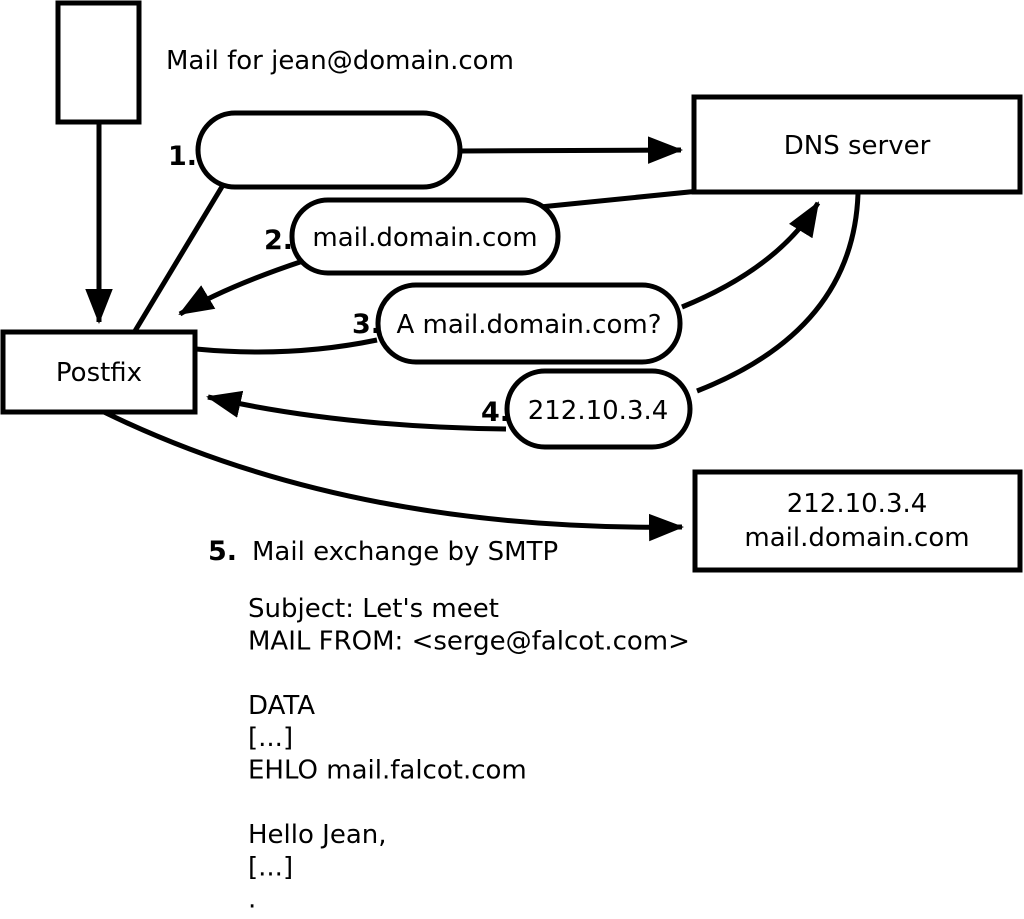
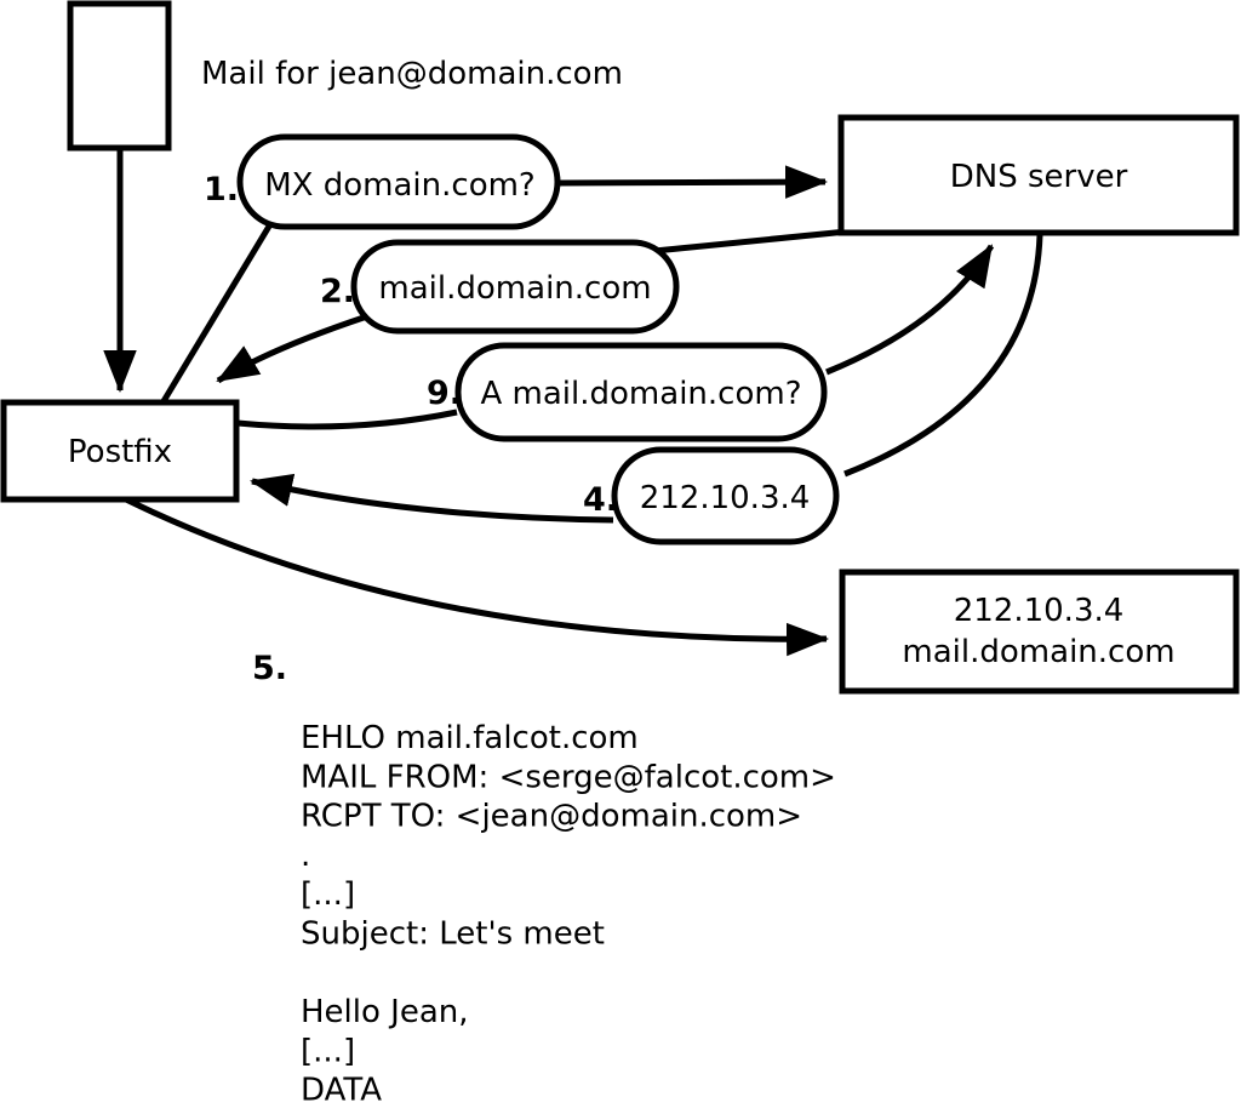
  Postfix
  DNS server
  212.10.3.4
  mail.domain.com
+ MX domain.com?
  1.
  mail.domain.com
  2.
  A mail.domain.com?
- 3.
+ 9.
  212.10.3.4
  4.
  Mail for jean@domain.com
  5.
- Mail exchange by SMTP
- Subject: Let's meet
+ EHLO mail.falcot.com
  MAIL FROM: <serge@falcot.com>
+ RCPT TO: <jean@domain.com>
- DATA
+ .
  [...]
- EHLO mail.falcot.com
+ Subject: Let's meet
  Hello Jean,
  [...]
- .
+ DATA
